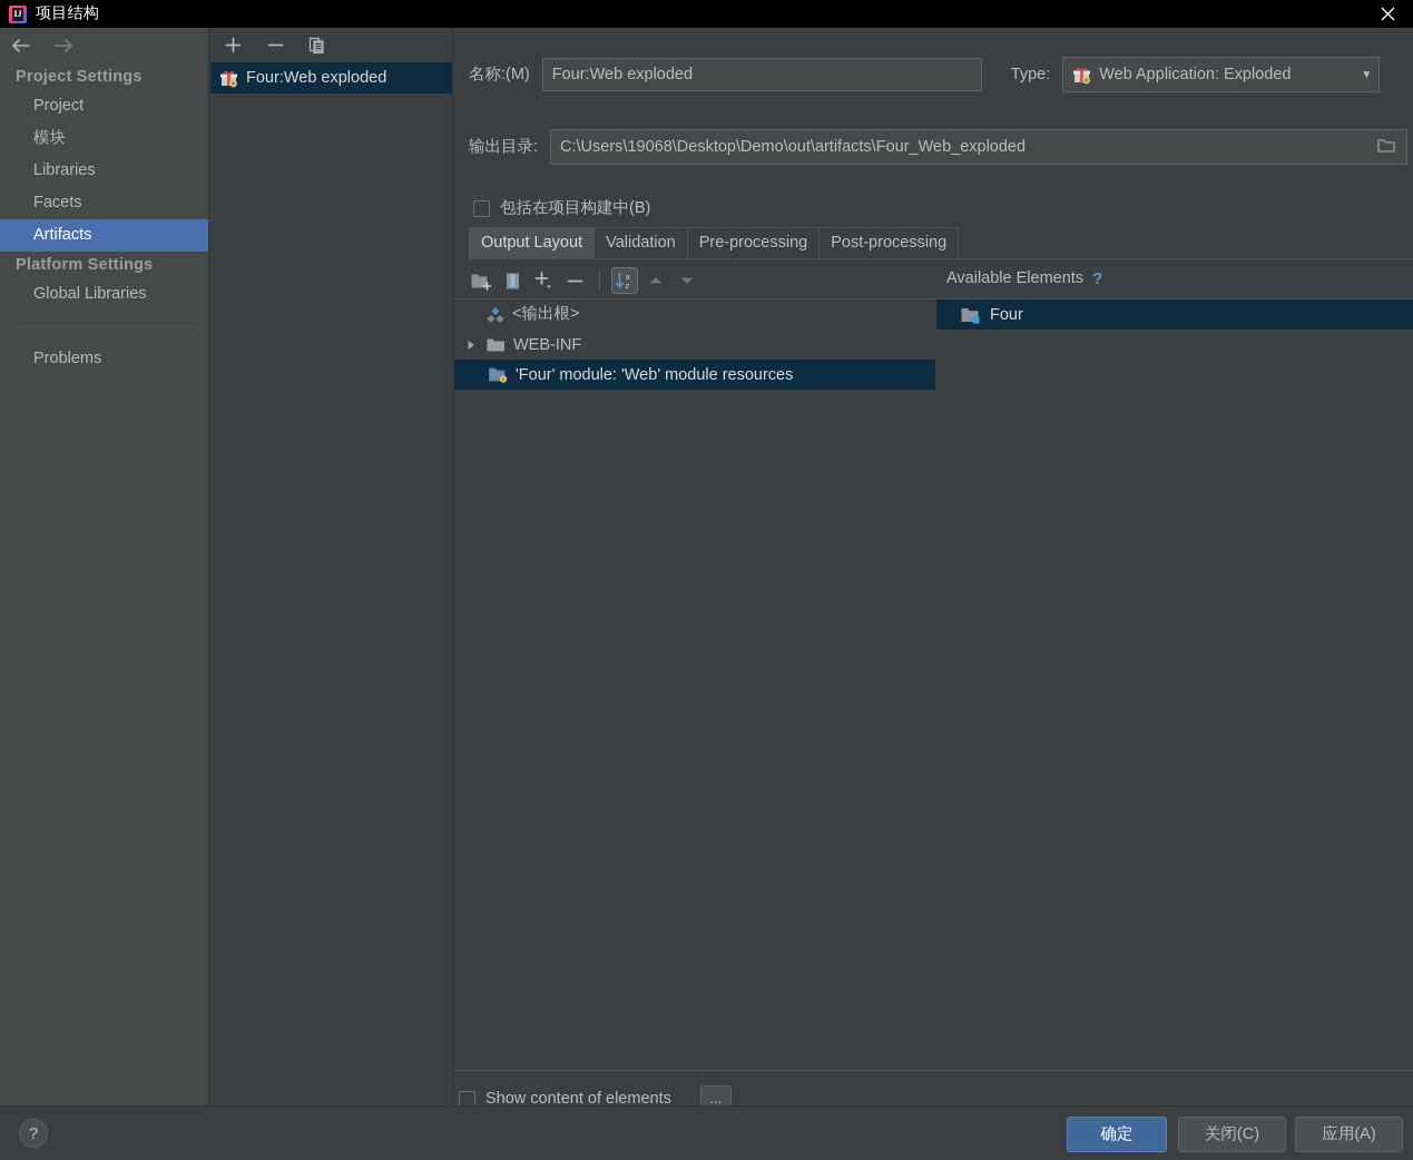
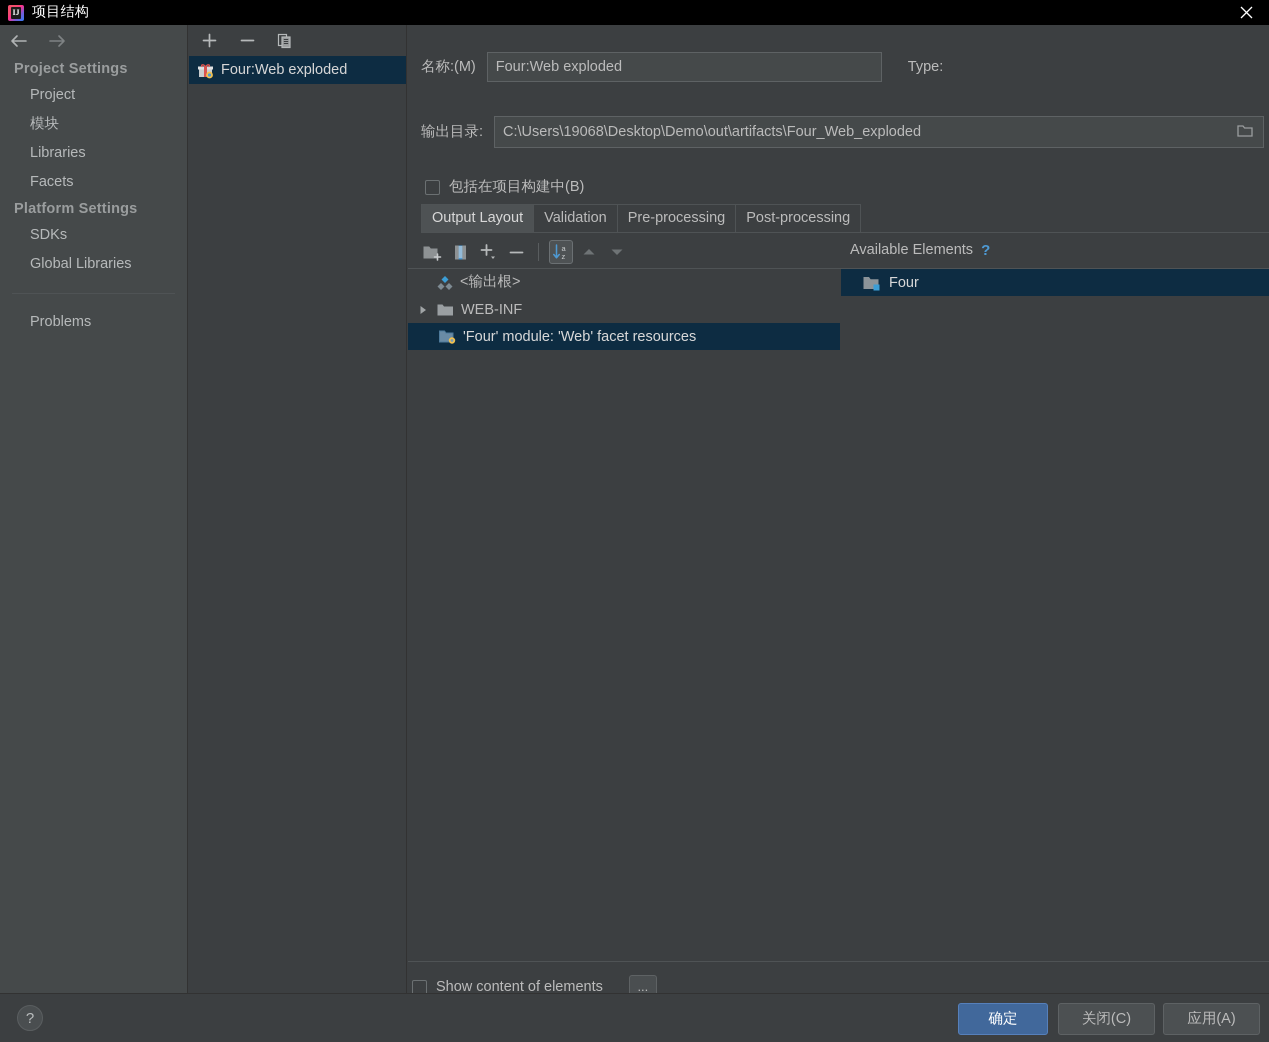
  IJ
  项目结构
  Project Settings
  Project
  模块
  Libraries
  Facets
- Artifacts
  Platform Settings
+ SDKs
  Global Libraries
  Problems
  Four:Web exploded
  名称:(M)
  Four:Web exploded
  Type:
- Web Application: Exploded
- ▼
  输出目录:
  C:\Users\19068\Desktop\Demo\out\artifacts\Four_Web_exploded
  包括在项目构建中(B)
  Output Layout
  Validation
  Pre-processing
  Post-processing
  a
  z
  Available Elements
  ?
  <输出根>
  WEB-INF
- 'Four' module: 'Web' module resources
+ 'Four' module: 'Web' facet resources
  Four
  Show content of elements
  ...
  ?
  确定
  关闭(C)
  应用(A)
